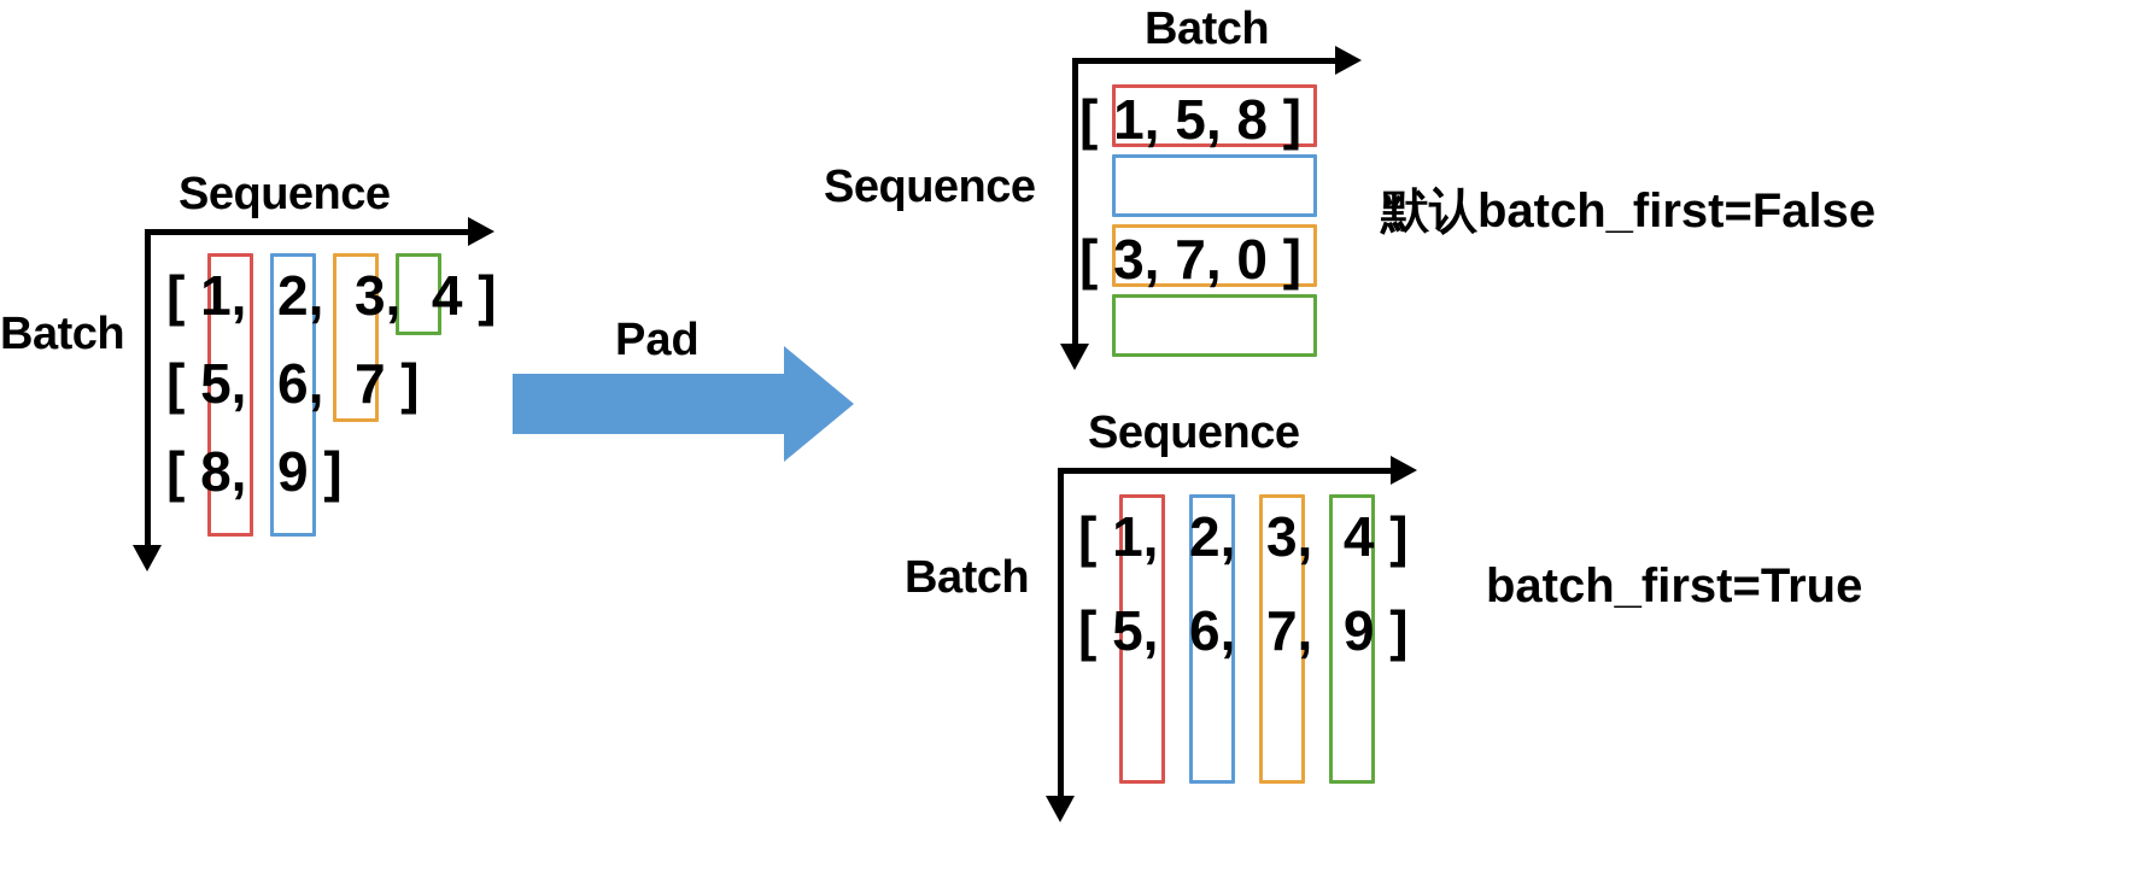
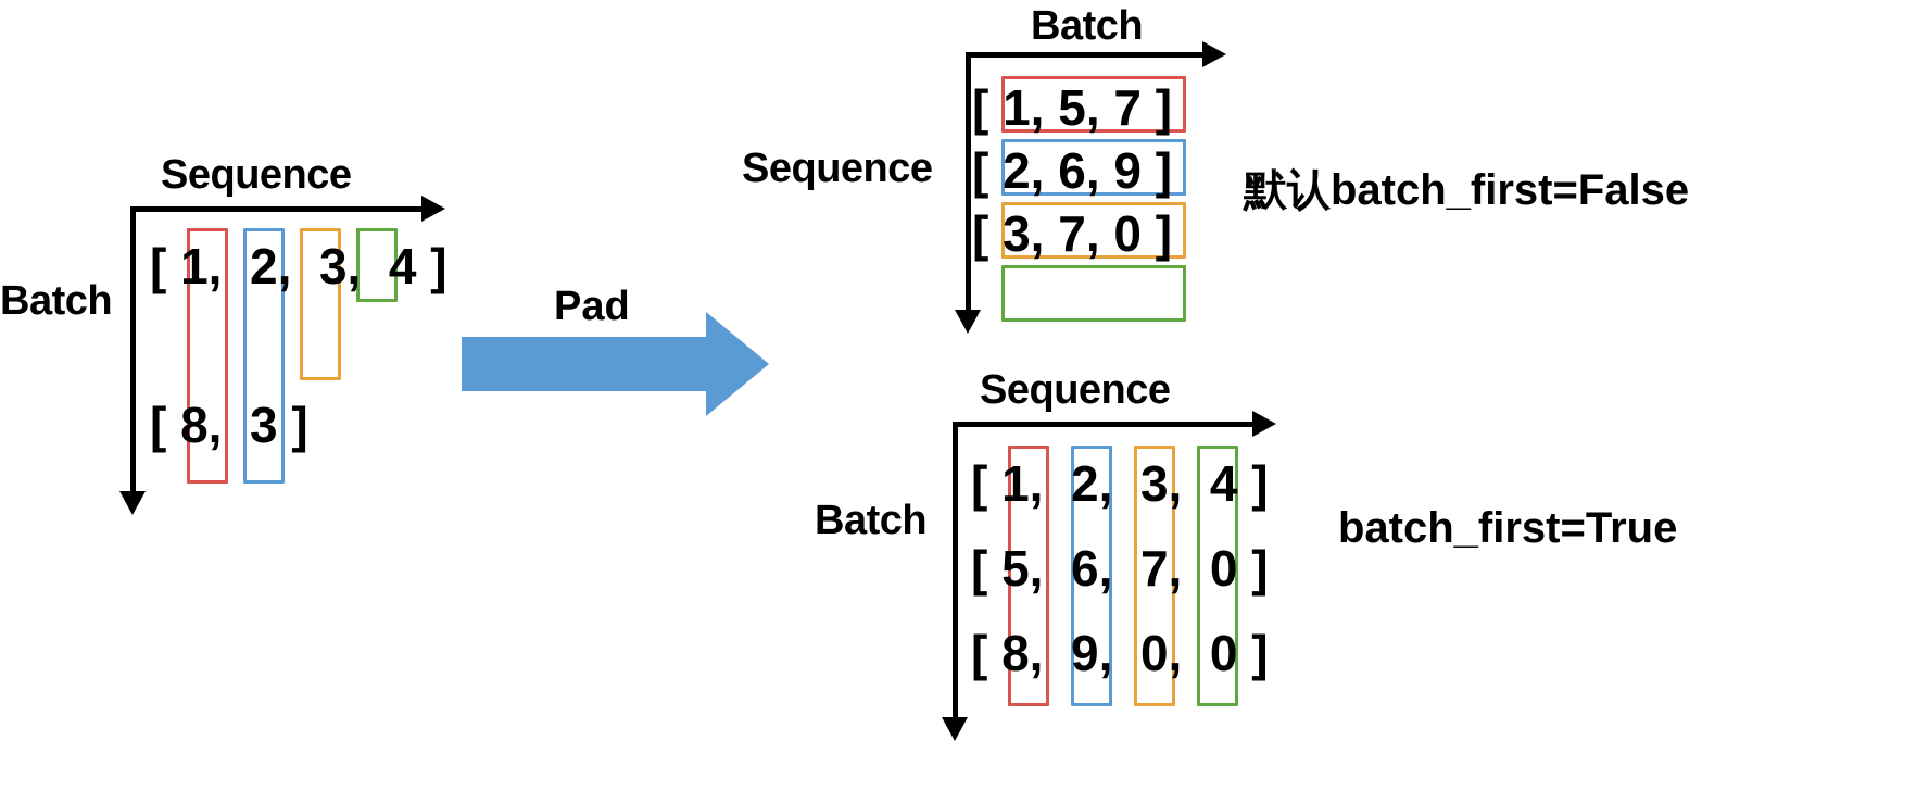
  Sequence
  Batch
  [ 1, 2, 3, 4 ]
- [ 5, 6, 7 ]
- [ 8, 9 ]
+ [ 8, 3 ]
  Pad
  Batch
  Sequence
- [ 1, 5, 8 ]
+ [ 1, 5, 7 ]
+ [ 2, 6, 9 ]
  [ 3, 7, 0 ]
  默认batch_first=False
  Sequence
  Batch
  [ 1, 2, 3, 4 ]
- [ 5, 6, 7, 9 ]
+ [ 5, 6, 7, 0 ]
+ [ 8, 9, 0, 0 ]
  batch_first=True
